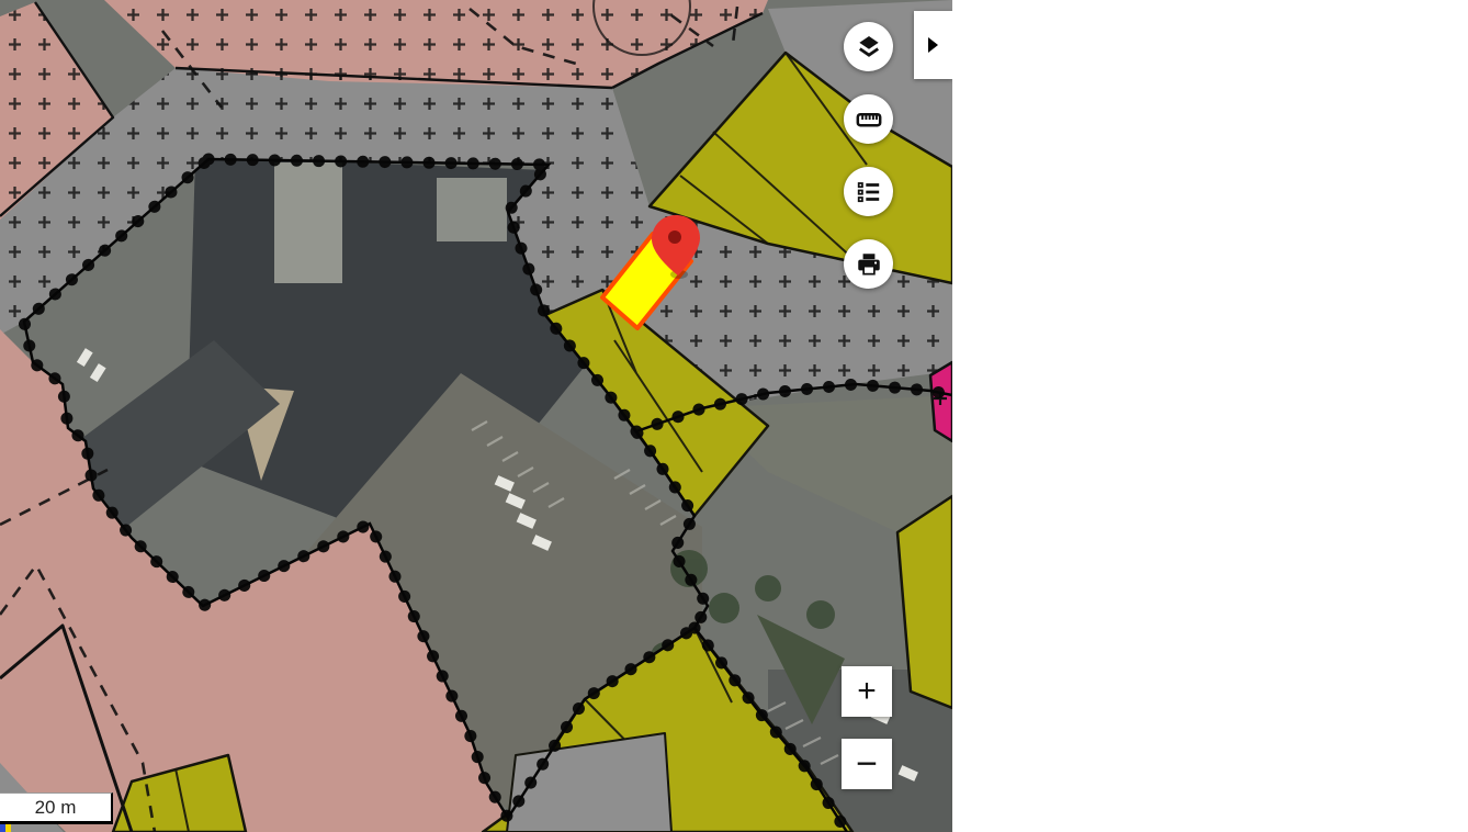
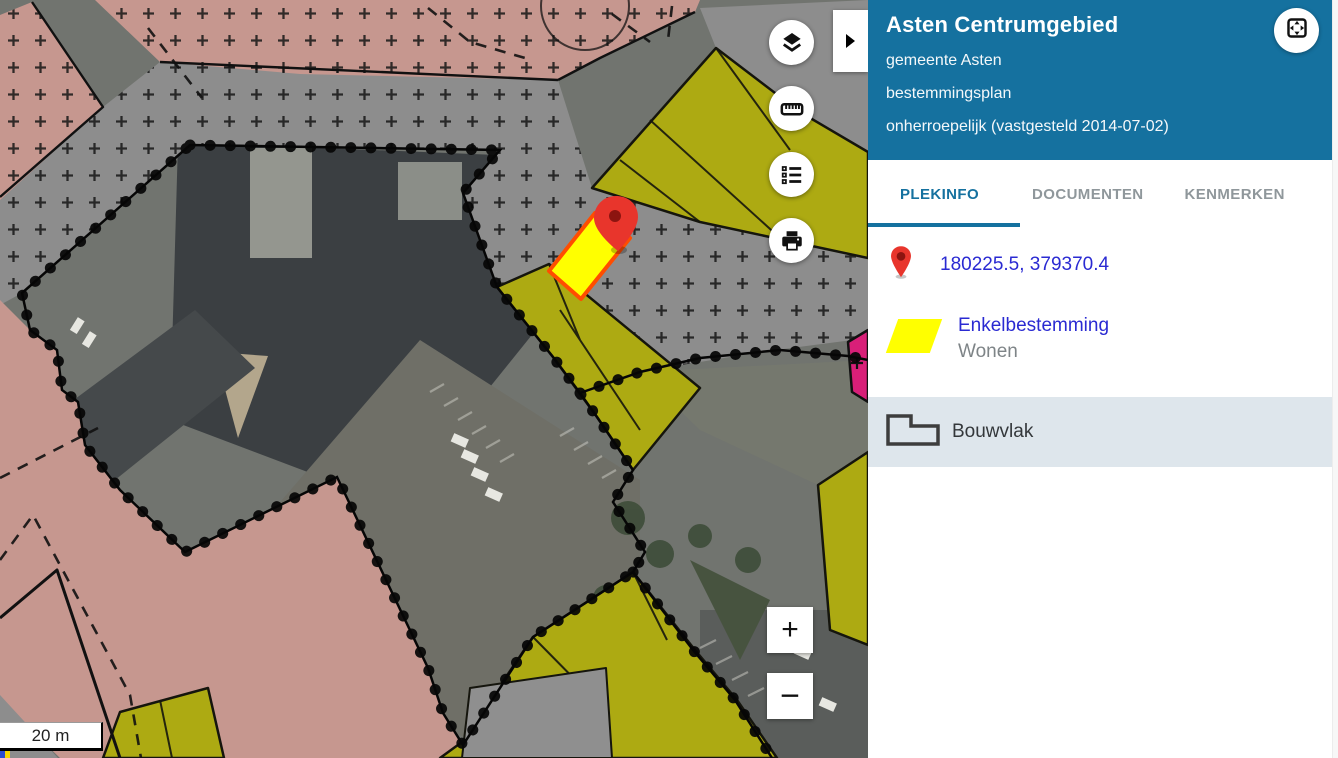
  +
  −
  20 m
+ Asten Centrumgebied
+ gemeente Asten
+ bestemmingsplan
+ onherroepelijk (vastgesteld 2014-07-02)
+ PLEKINFO
+ DOCUMENTEN
+ KENMERKEN
+ 180225.5, 379370.4
+ Enkelbestemming
+ Wonen
+ Bouwvlak
